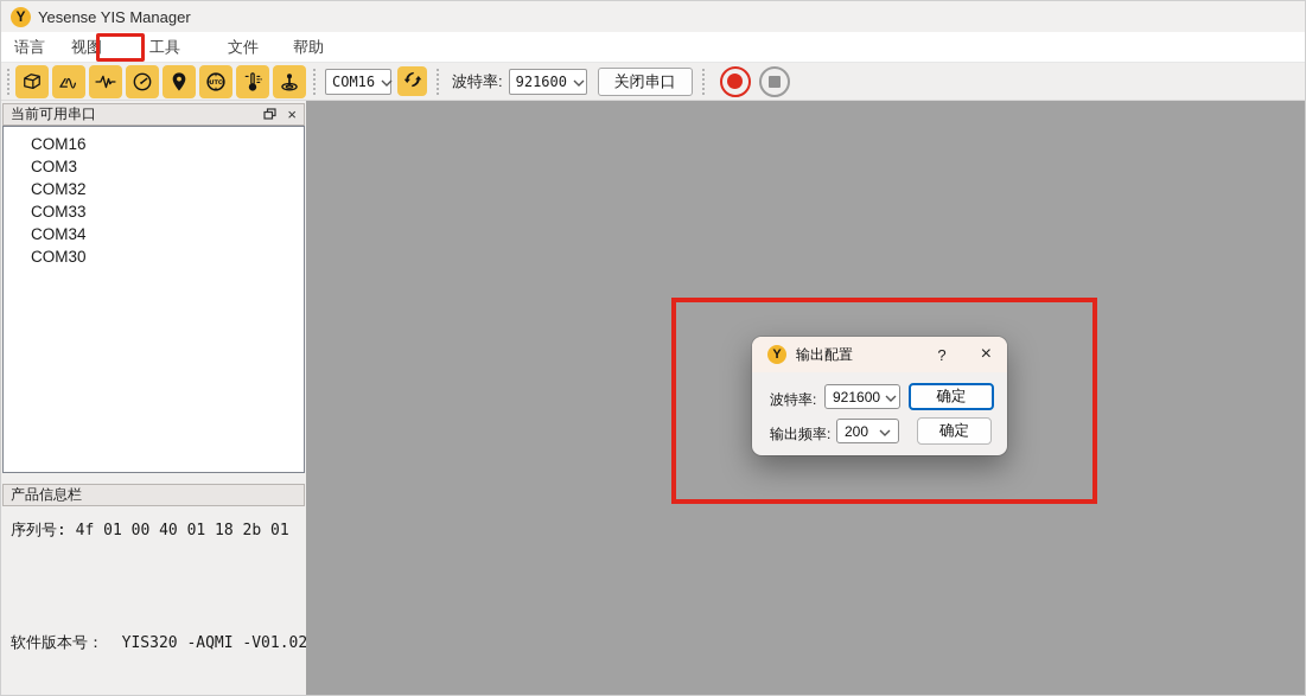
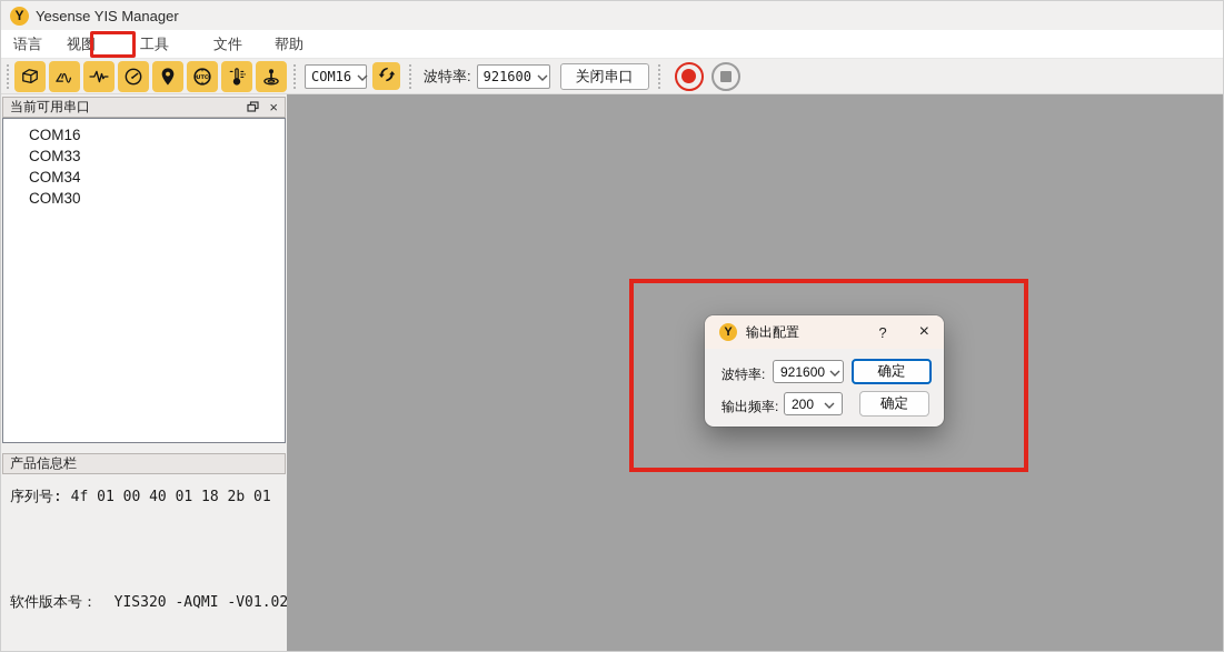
  Y
  Yesense YIS Manager
  语言
  视图
  工具
  文件
  帮助
  COM16
  波特率:
  921600
  关闭串口
  当前可用串口
  ×
  COM16
- COM3
- COM32
  COM33
  COM34
  COM30
  产品信息栏
  序列号: 4f 01 00 40 01 18 2b 01
  软件版本号： YIS320 -AQMI -V01.02
  Y
  输出配置
  ?
  ×
  波特率:
  921600
  确定
  输出频率:
  200
  确定
